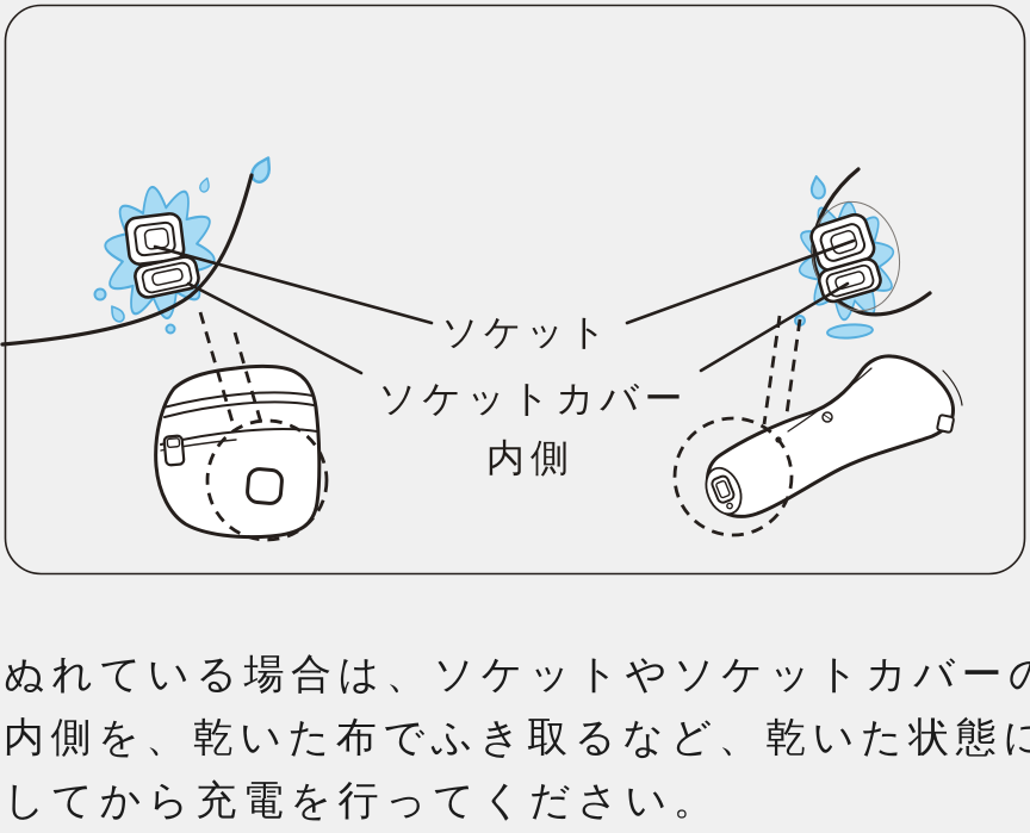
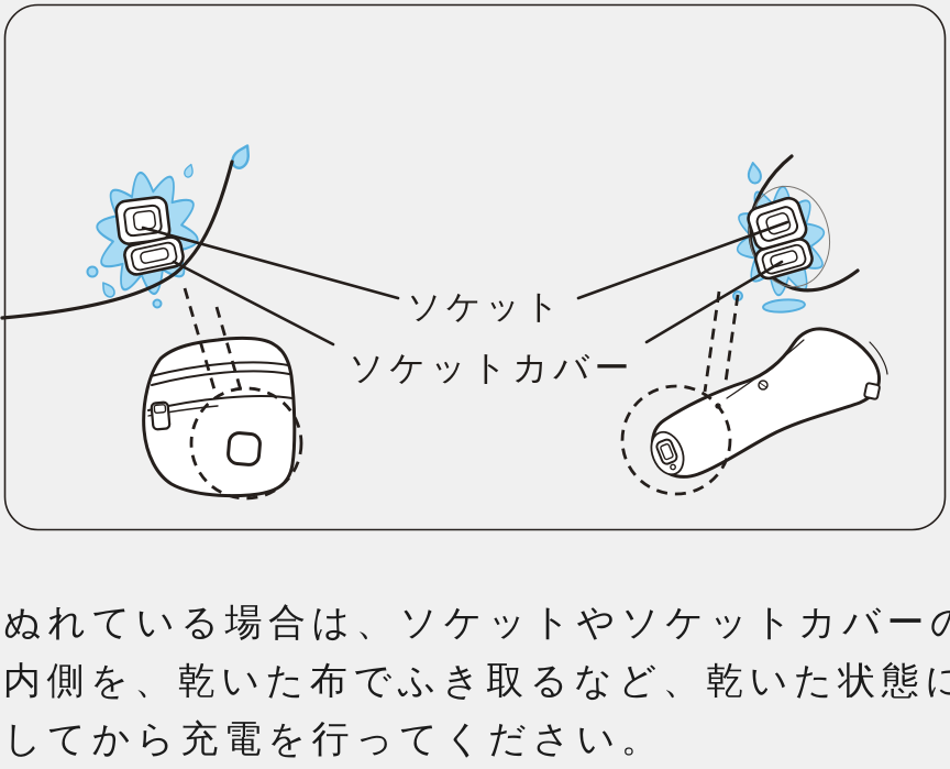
  ソケット
  ソケットカバー
- 内側
  ぬれている場合は、ソケットやソケットカバー
  内側を、乾いた布でふき取るなど、乾いた状態に
  してから充電を行ってください。
